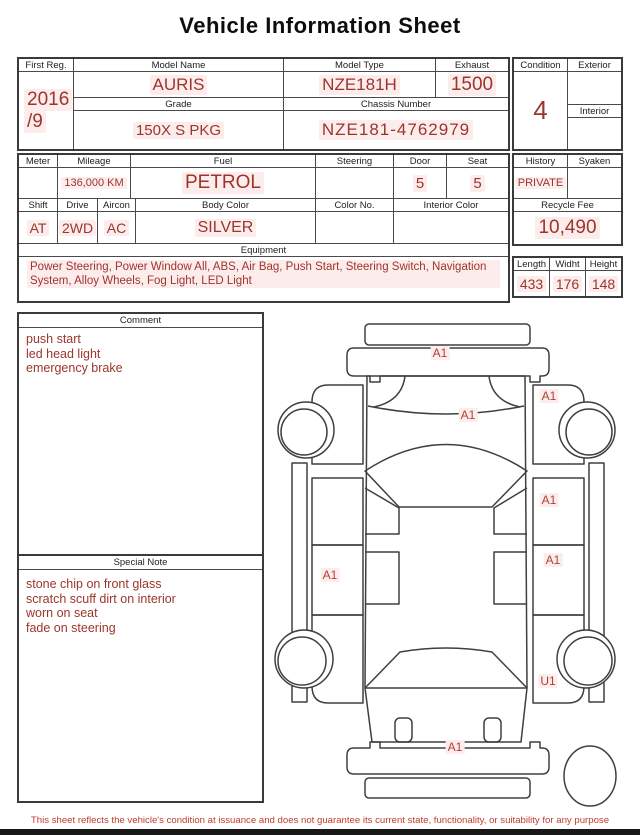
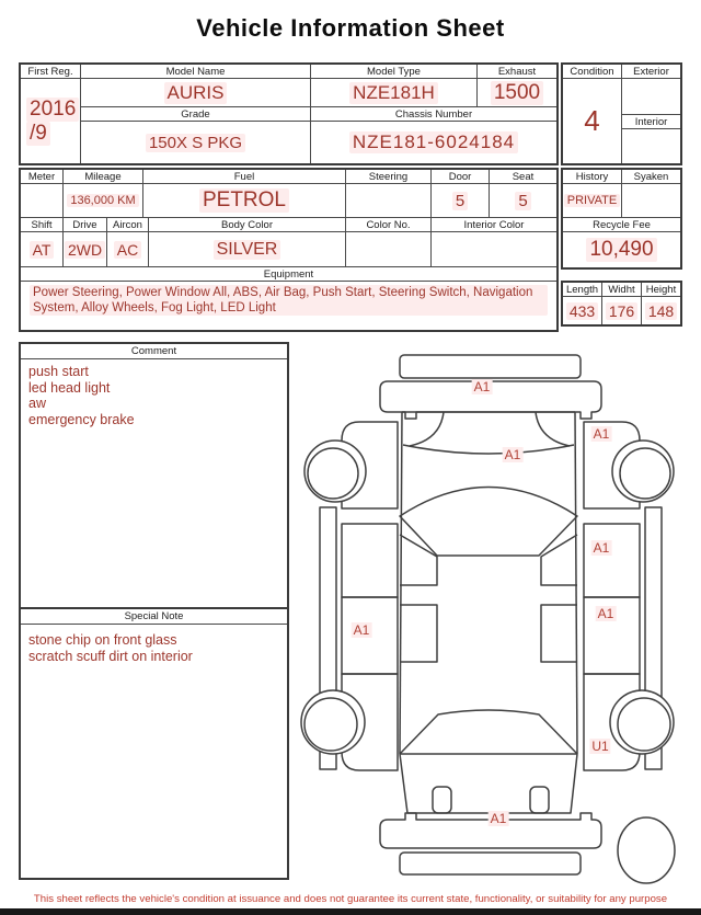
  Vehicle Information Sheet
  First Reg.
  2016
  /9
  Model Name
  AURIS
  Grade
  150X S PKG
  Model Type
  NZE181H
  Exhaust
  1500
  Chassis Number
- NZE181-4762979
+ NZE181-6024184
  Condition
  4
  Exterior
  Interior
  Meter
  Mileage
  136,000 KM
  Fuel
  PETROL
  Steering
  Door
  5
  Seat
  5
  Shift
  AT
  Drive
  2WD
  Aircon
  AC
  Body Color
  SILVER
  Color No.
  Interior Color
  Equipment
  Power Steering, Power Window All, ABS, Air Bag, Push Start, Steering Switch, Navigation System, Alloy Wheels, Fog Light, LED Light
  History
  PRIVATE
  Syaken
  Recycle Fee
  10,490
  Length
  Widht
  Height
  433
  176
  148
  Comment
  push start
  led head light
+ aw
  emergency brake
  Special Note
  stone chip on front glass
  scratch scuff dirt on interior
- worn on seat
- fade on steering
  A1
  A1
  A1
  A1
  A1
  A1
  U1
  A1
  This sheet reflects the vehicle's condition at issuance and does not guarantee its current state, functionality, or suitability for any purpose
